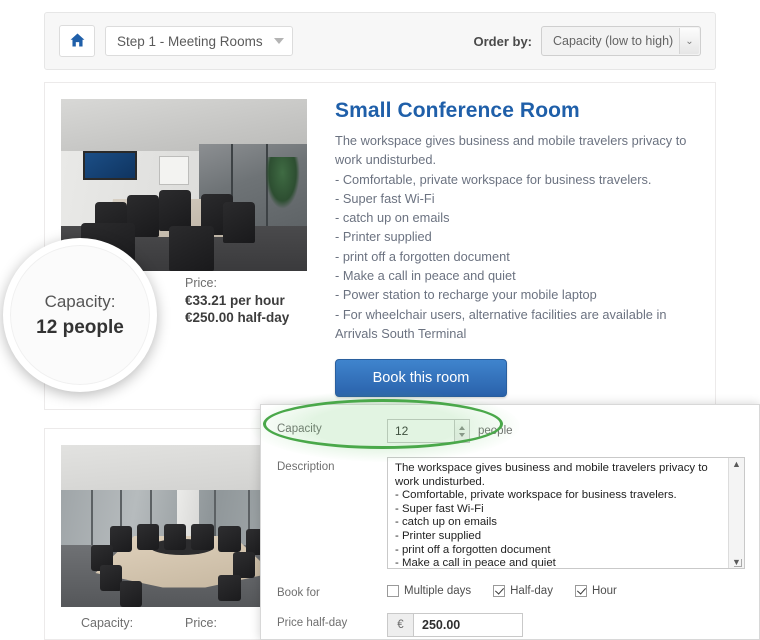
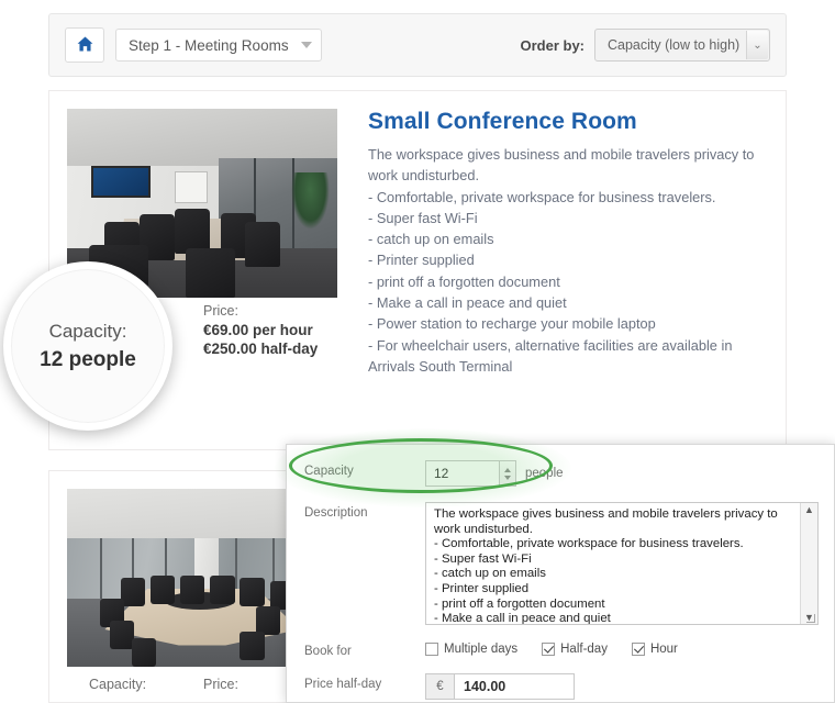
  Step 1 - Meeting Rooms
  Order by:
  Capacity (low to high)
  ⌄
  Small Conference Room
  The workspace gives business and mobile travelers privacy to work undisturbed.
  - Comfortable, private workspace for business travelers.
  - Super fast Wi-Fi
  - catch up on emails
  - Printer supplied
  - print off a forgotten document
  - Make a call in peace and quiet
  - Power station to recharge your mobile laptop
  - For wheelchair users, alternative facilities are available in Arrivals South Terminal
  Price:
- €33.21 per hour
+ €69.00 per hour
  €250.00 half-day
- Book this room
  Capacity:
  Price:
  Capacity:
  12 people
  Description
  The workspace gives business and mobile travelers privacy to work undisturbed.
  - Comfortable, private workspace for business travelers.
  - Super fast Wi-Fi
  - catch up on emails
  - Printer supplied
  - print off a forgotten document
  - Make a call in peace and quiet
  ▲
  ▼
  Book for
  Multiple days
  Half-day
  Hour
  Price half-day
  €
- 250.00
+ 140.00
